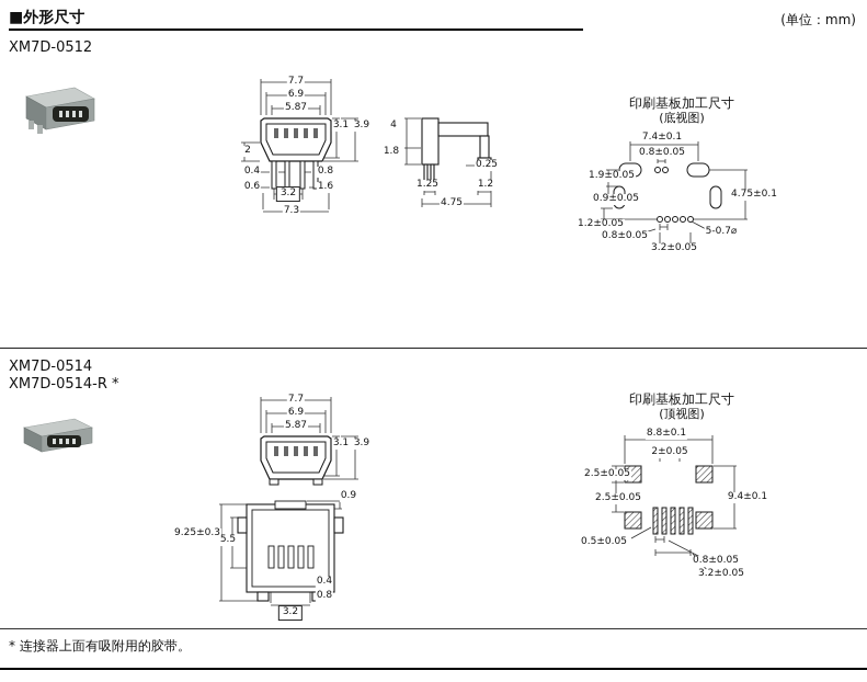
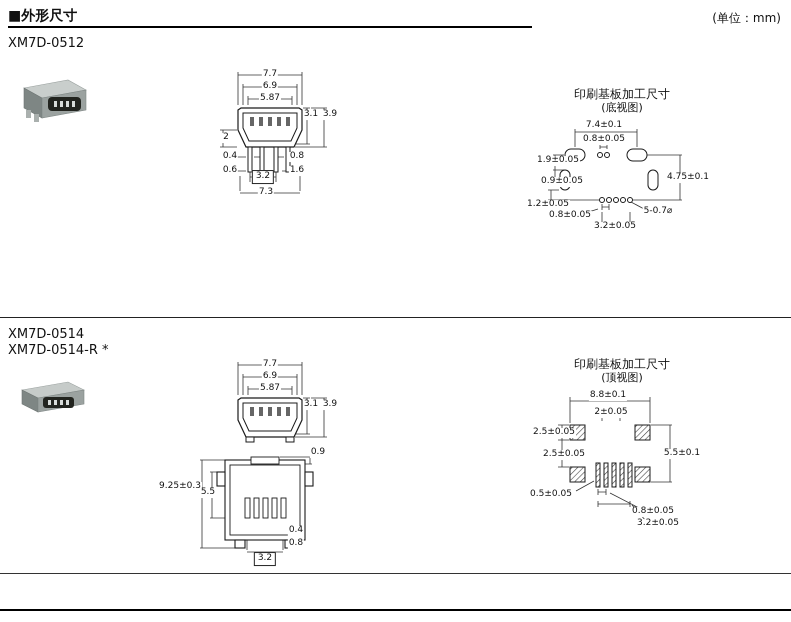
  ■外形尺寸
  (单位：mm)
  XM7D-0512
  7.7
  6.9
  5.87
  3.1
  3.9
  2
  0.4
  0.8
  0.6
  1.6
  3.2
  7.3
- 4
- 1.8
- 0.25
- 1.25
- 1.2
- 4.75
  印刷基板加工尺寸
  (底视图)
  7.4±0.1
  0.8±0.05
  1.9±0.05
  0.9±0.05
  4.75±0.1
  1.2±0.05
  0.8±0.05
  3.2±0.05
  5-0.7⌀
  XM7D-0514
  XM7D-0514-R *
  7.7
  6.9
  5.87
  3.1
  3.9
  0.9
  9.25±0.3
  5.5
  0.4
  0.8
  3.2
  印刷基板加工尺寸
  (顶视图)
  8.8±0.1
  2±0.05
  2.5±0.05
  2.5±0.05
- 9.4±0.1
+ 5.5±0.1
  0.5±0.05
  0.8±0.05
  3.2±0.05
- * 连接器上面有吸附用的胶带。
